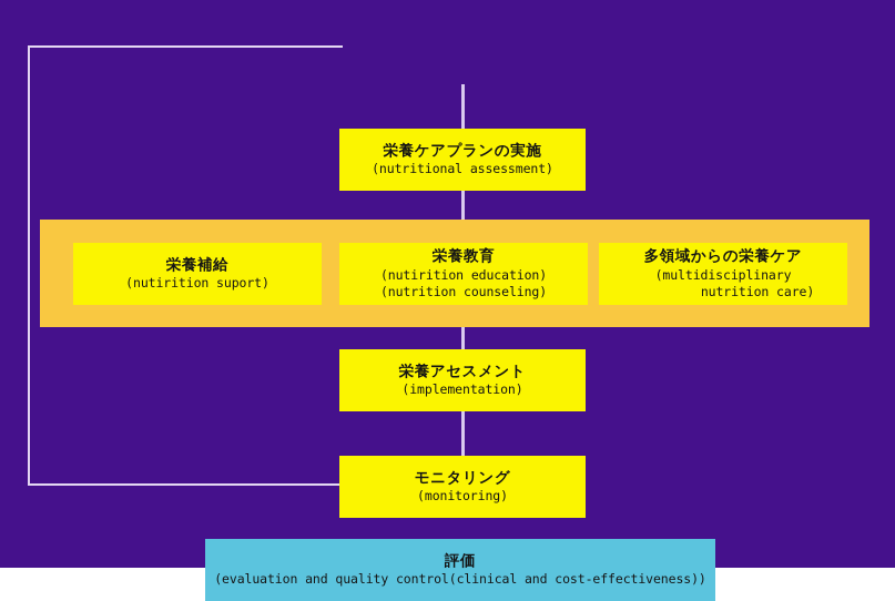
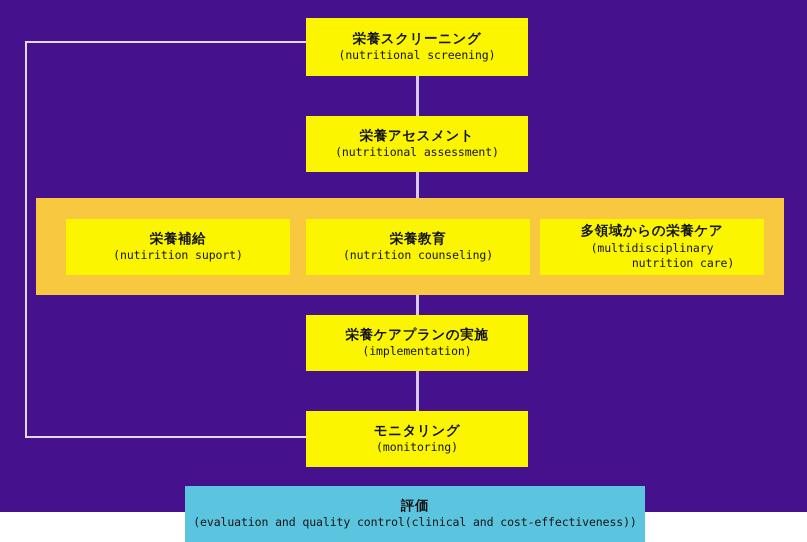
+ 栄養スクリーニング
+ (nutritional screening)
- 栄養ケアプランの実施
+ 栄養アセスメント
  (nutritional assessment)
  栄養補給
  (nutirition suport)
  栄養教育
- (nutirition education)
  (nutrition counseling)
  多領域からの栄養ケア
  (multidisciplinary
  nutrition care)
- 栄養アセスメント
+ 栄養ケアプランの実施
  (implementation)
  モニタリング
  (monitoring)
  評価
  (evaluation and quality control(clinical and cost-effectiveness))
